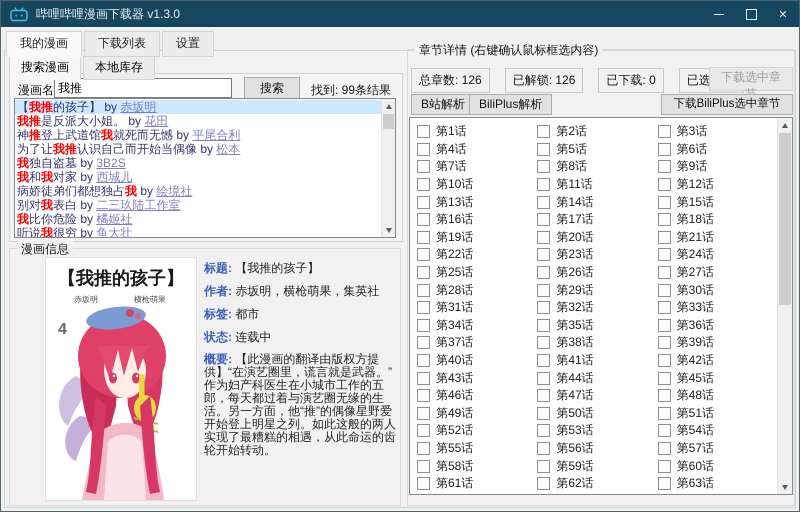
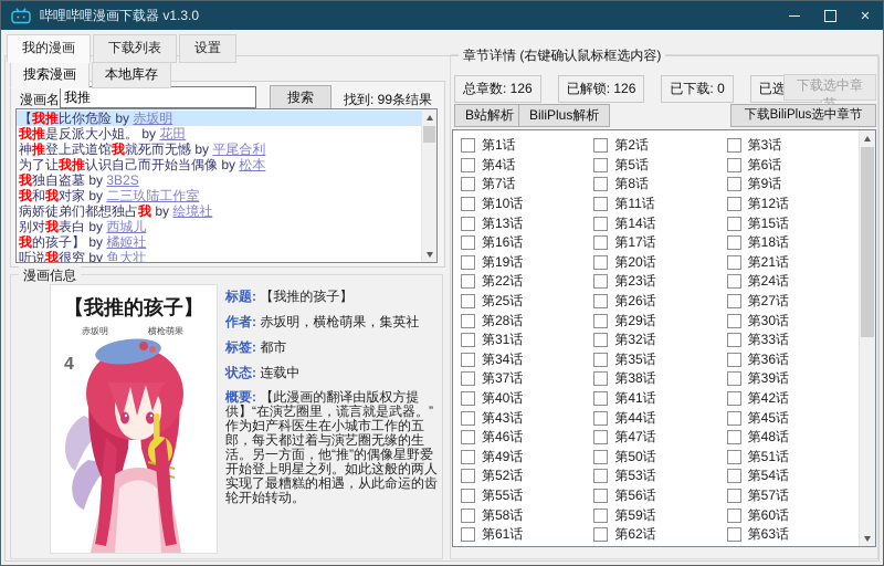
  哔哩哔哩漫画下载器 v1.3.0
  我的漫画
  下载列表
  设置
  搜索漫画
  本地库存
  漫画名
  我推
  搜索
  找到: 99条结果
- 【我推的孩子】 by 赤坂明
+ 【我推比你危险 by 赤坂明
  我推是反派大小姐。 by 花田
  神推登上武道馆我就死而无憾 by 平尾合利
  为了让我推认识自己而开始当偶像 by 松本
  我独自盗墓 by 3B2S
- 我和我对家 by 西城儿
+ 我和我对家 by 二三玖陆工作室
  病娇徒弟们都想独占我 by 绘境社
- 别对我表白 by 二三玖陆工作室
+ 别对我表白 by 西城儿
- 我比你危险 by 橘姬社
+ 我的孩子】 by 橘姬社
  听说我很穷 by 鱼大壮
  漫画信息
  【我推的孩子】
  赤坂明
  横枪萌果
  4
  标题: 【我推的孩子】
  作者: 赤坂明，横枪萌果，集英社
  标签: 都市
  状态: 连载中
  概要: 【此漫画的翻译由版权方提供】“在演艺圈里，谎言就是武器。” 作为妇产科医生在小城市工作的五郎，每天都过着与演艺圈无缘的生活。另一方面，他“推”的偶像星野爱开始登上明星之列。如此这般的两人实现了最糟糕的相遇，从此命运的齿轮开始转动。
  章节详情 (右键确认鼠标框选内容)
  总章数: 126
  已解锁: 126
  已下载: 0
  下载选中章
  B站解析
  BiliPlus解析
  下载BiliPlus选中章节
  第1话
  第2话
  第3话
  第4话
  第5话
  第6话
  第7话
  第8话
  第9话
  第10话
  第11话
  第12话
  第13话
  第14话
  第15话
  第16话
  第17话
  第18话
  第19话
  第20话
  第21话
  第22话
  第23话
  第24话
  第25话
  第26话
  第27话
  第28话
  第29话
  第30话
  第31话
  第32话
  第33话
  第34话
  第35话
  第36话
  第37话
  第38话
  第39话
  第40话
  第41话
  第42话
  第43话
  第44话
  第45话
  第46话
  第47话
  第48话
  第49话
  第50话
  第51话
  第52话
  第53话
  第54话
  第55话
  第56话
  第57话
  第58话
  第59话
  第60话
  第61话
  第62话
  第63话
